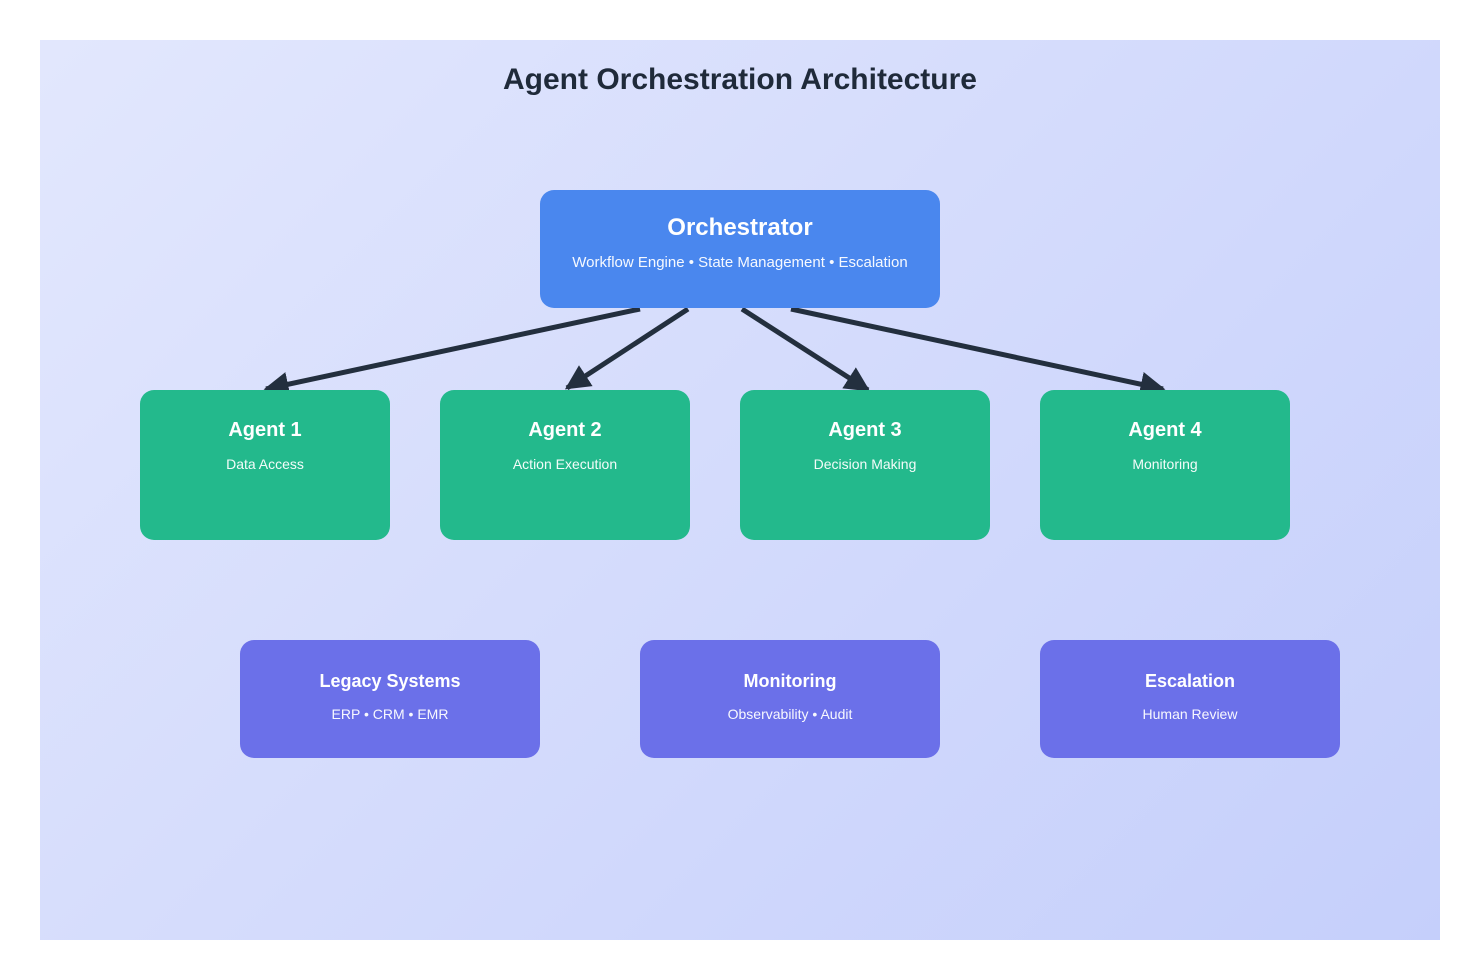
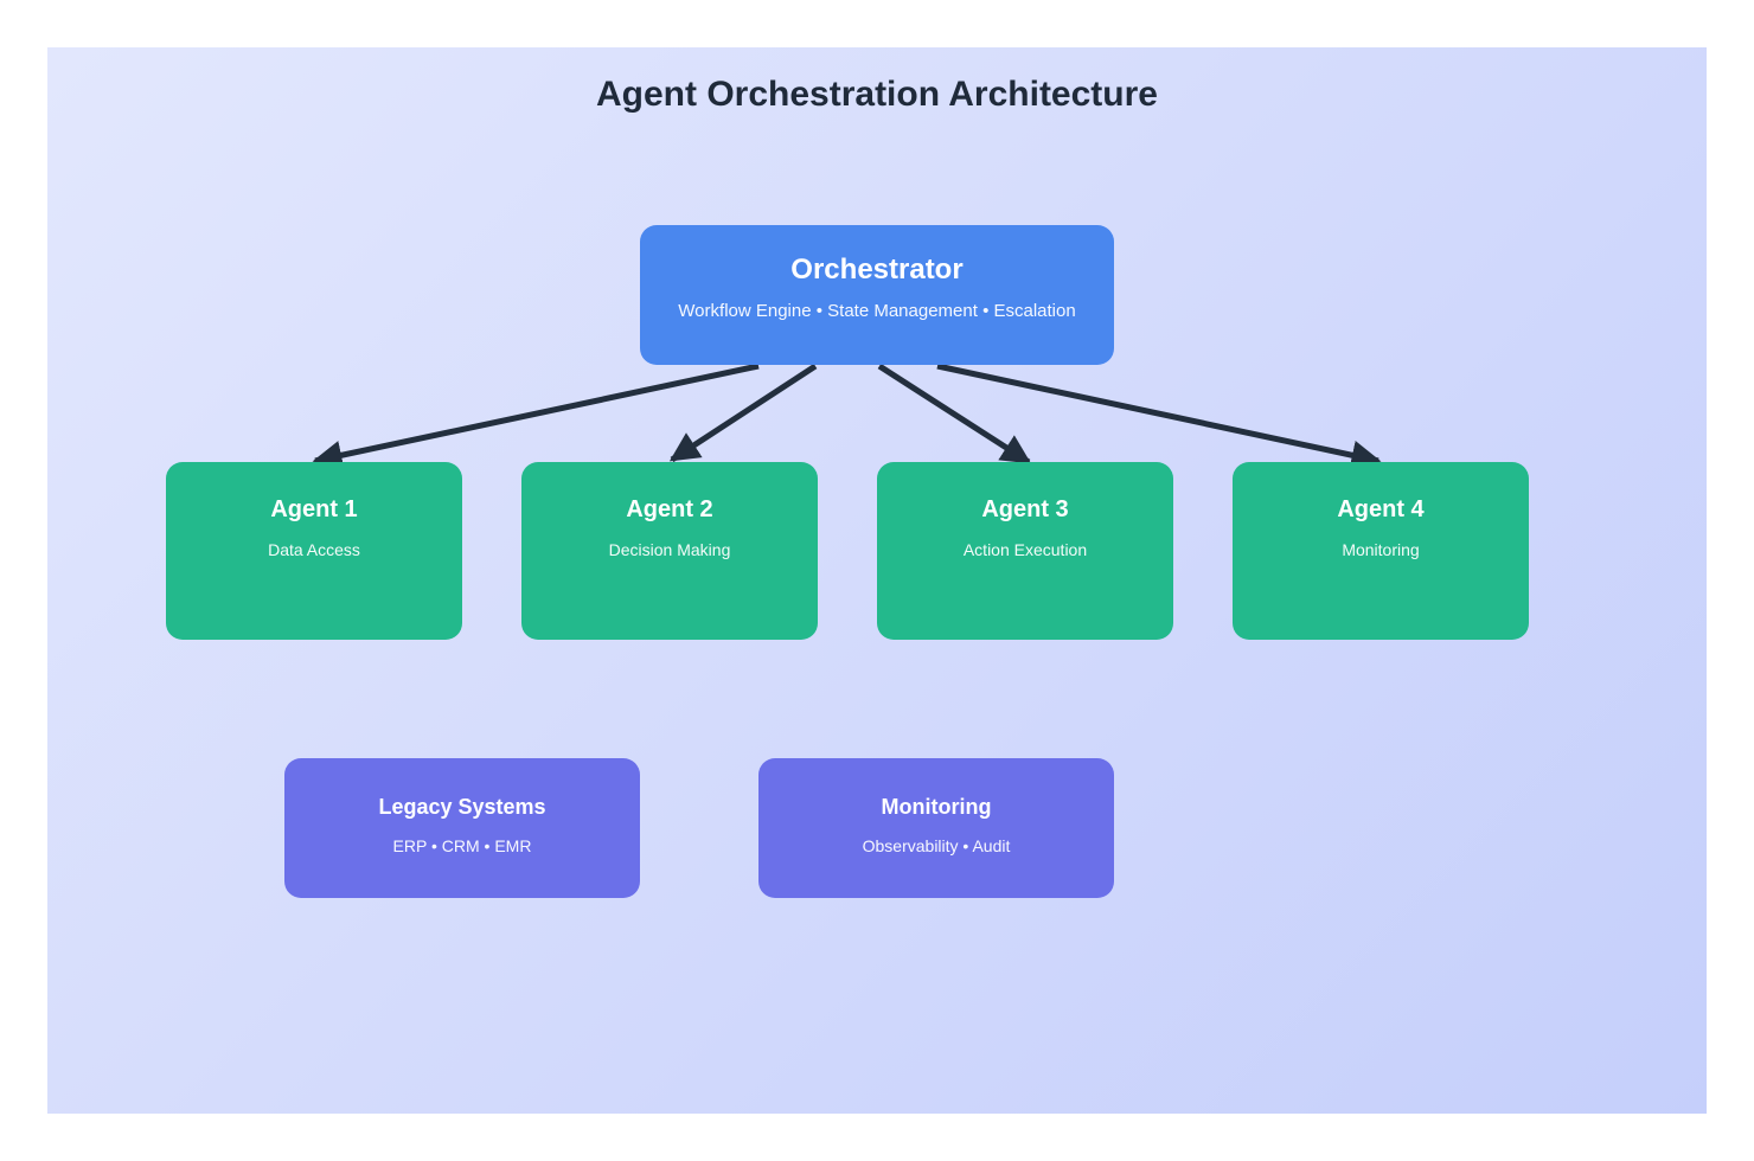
  Agent Orchestration Architecture
  Orchestrator
  Workflow Engine • State Management • Escalation
  Agent 1
  Data Access
  Agent 2
- Action Execution
+ Decision Making
  Agent 3
- Decision Making
+ Action Execution
  Agent 4
  Monitoring
  Legacy Systems
  ERP • CRM • EMR
  Monitoring
  Observability • Audit
- Escalation
- Human Review
